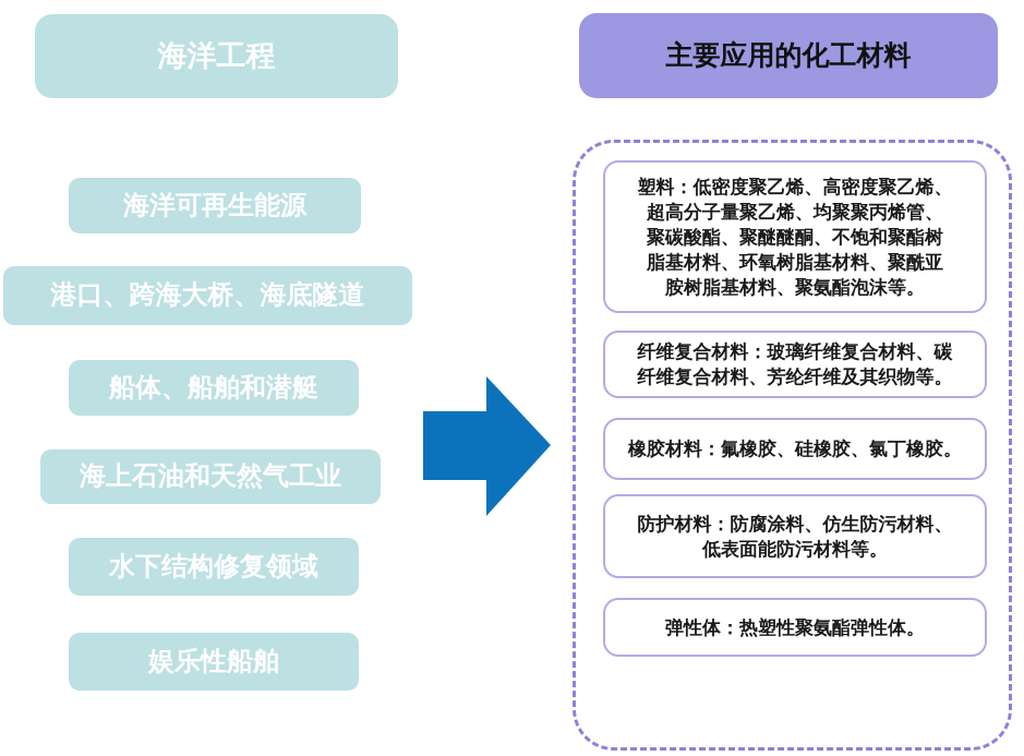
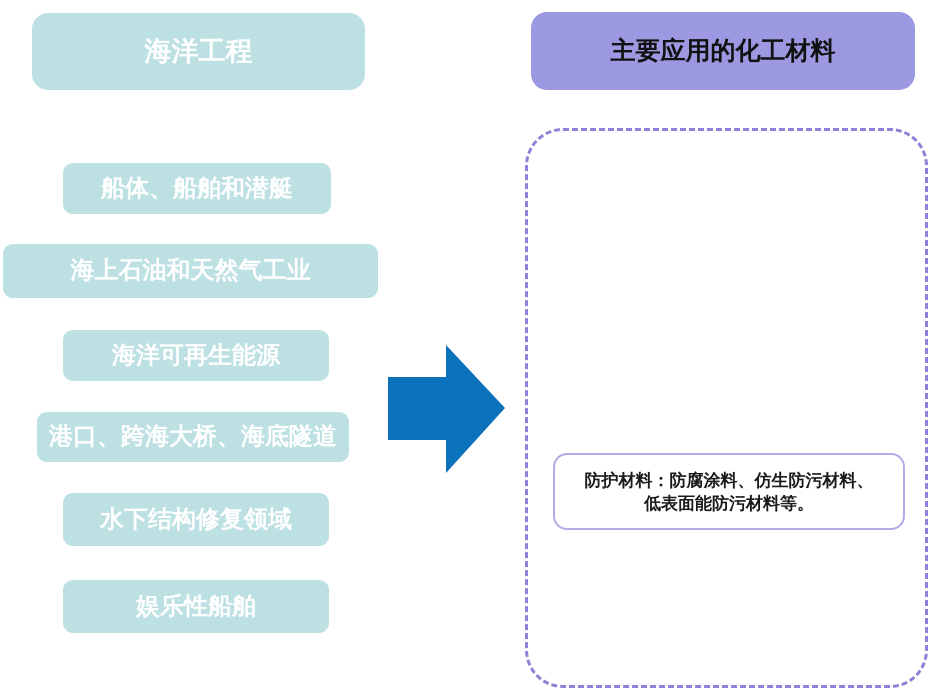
  海洋工程
  主要应用的化工材料
- 海洋可再生能源
+ 船体、船舶和潜艇
- 港口、跨海大桥、海底隧道
+ 海上石油和天然气工业
- 船体、船舶和潜艇
+ 海洋可再生能源
- 海上石油和天然气工业
+ 港口、跨海大桥、海底隧道
  水下结构修复领域
  娱乐性船舶
- 塑料：低密度聚乙烯、高密度聚乙烯、
- 超高分子量聚乙烯、均聚聚丙烯管、
- 聚碳酸酯、聚醚醚酮、不饱和聚酯树
- 脂基材料、环氧树脂基材料、聚酰亚
- 胺树脂基材料、聚氨酯泡沫等。
- 纤维复合材料：玻璃纤维复合材料、碳
- 纤维复合材料、芳纶纤维及其织物等。
- 橡胶材料：氟橡胶、硅橡胶、氯丁橡胶。
  防护材料：防腐涂料、仿生防污材料、
  低表面能防污材料等。
- 弹性体：热塑性聚氨酯弹性体。
